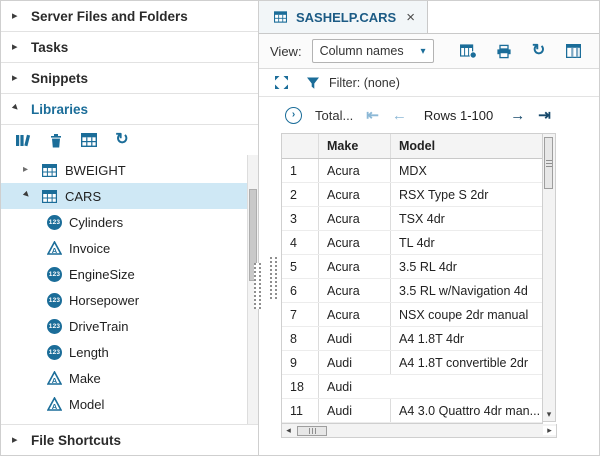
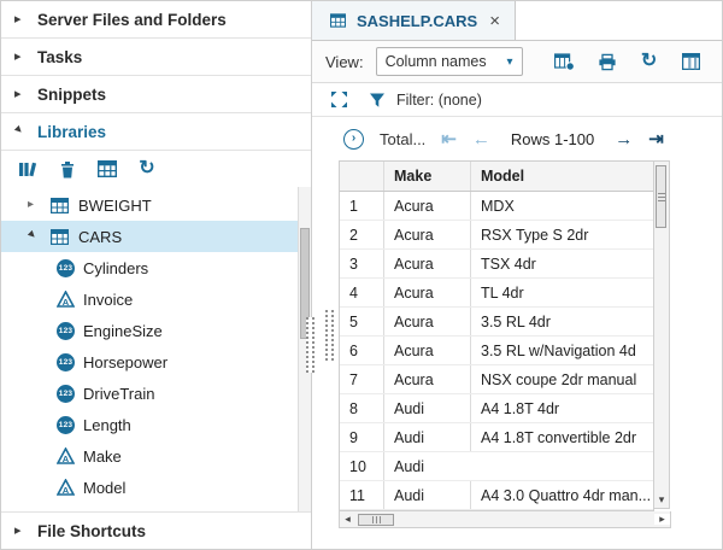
  ▸
  Server Files and Folders
  ▸
  Tasks
  ▸
  Snippets
  Libraries
  ↻
  ▸
  BWEIGHT
  CARS
  Cylinders
  A
  Invoice
  EngineSize
  Horsepower
  DriveTrain
  Length
  A
  Make
  A
  Model
  ▸
  File Shortcuts
  SASHELP.CARS
  ×
  View:
  Column names
  ▾
  ↻
  Filter: (none)
  ›
  Total...
  ⇤
  ←
  Rows 1-100
  →
  ⇥
  Make
  Model
  1
  Acura
  MDX
  2
  Acura
  RSX Type S 2dr
  3
  Acura
  TSX 4dr
  4
  Acura
  TL 4dr
  5
  Acura
  3.5 RL 4dr
  6
  Acura
  3.5 RL w/Navigation 4d
  7
  Acura
  NSX coupe 2dr manual
  8
  Audi
  A4 1.8T 4dr
  9
  Audi
  A4 1.8T convertible 2dr
- 18
+ 10
  Audi
  11
  Audi
  A4 3.0 Quattro 4dr man...
  ▾
  ◂
  ▸
